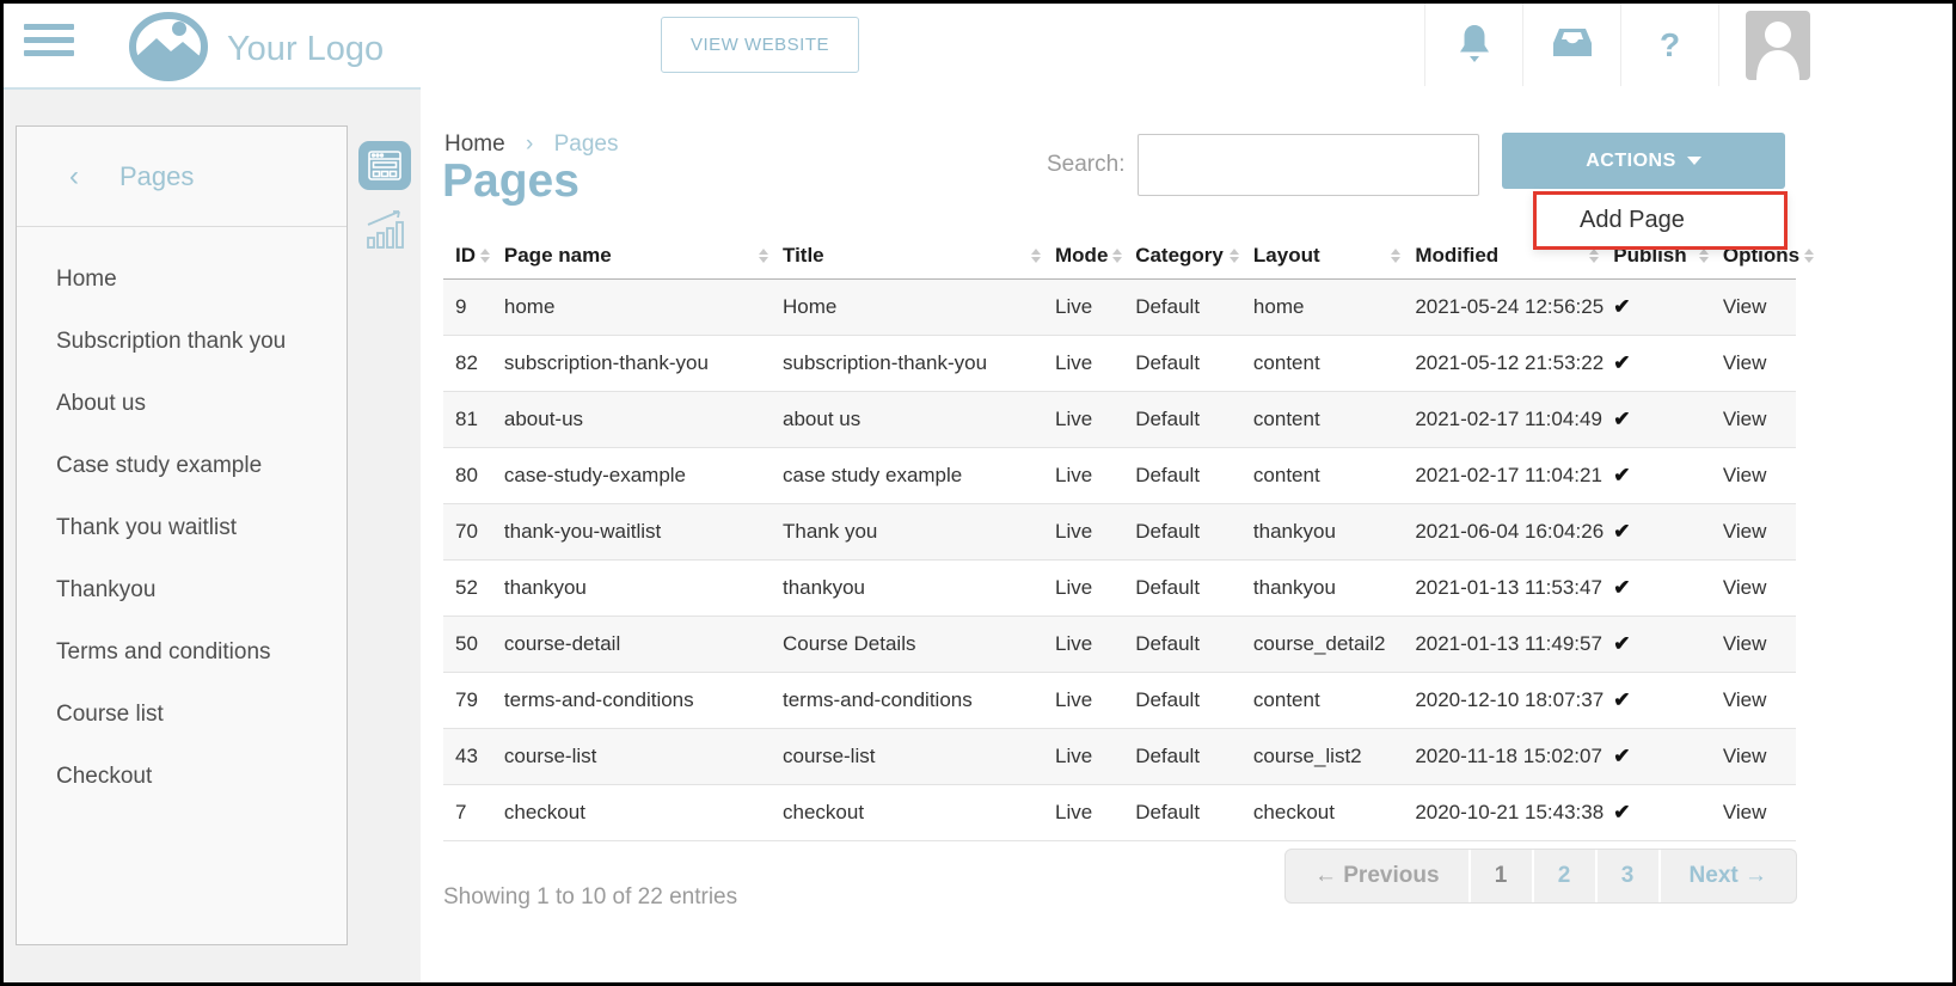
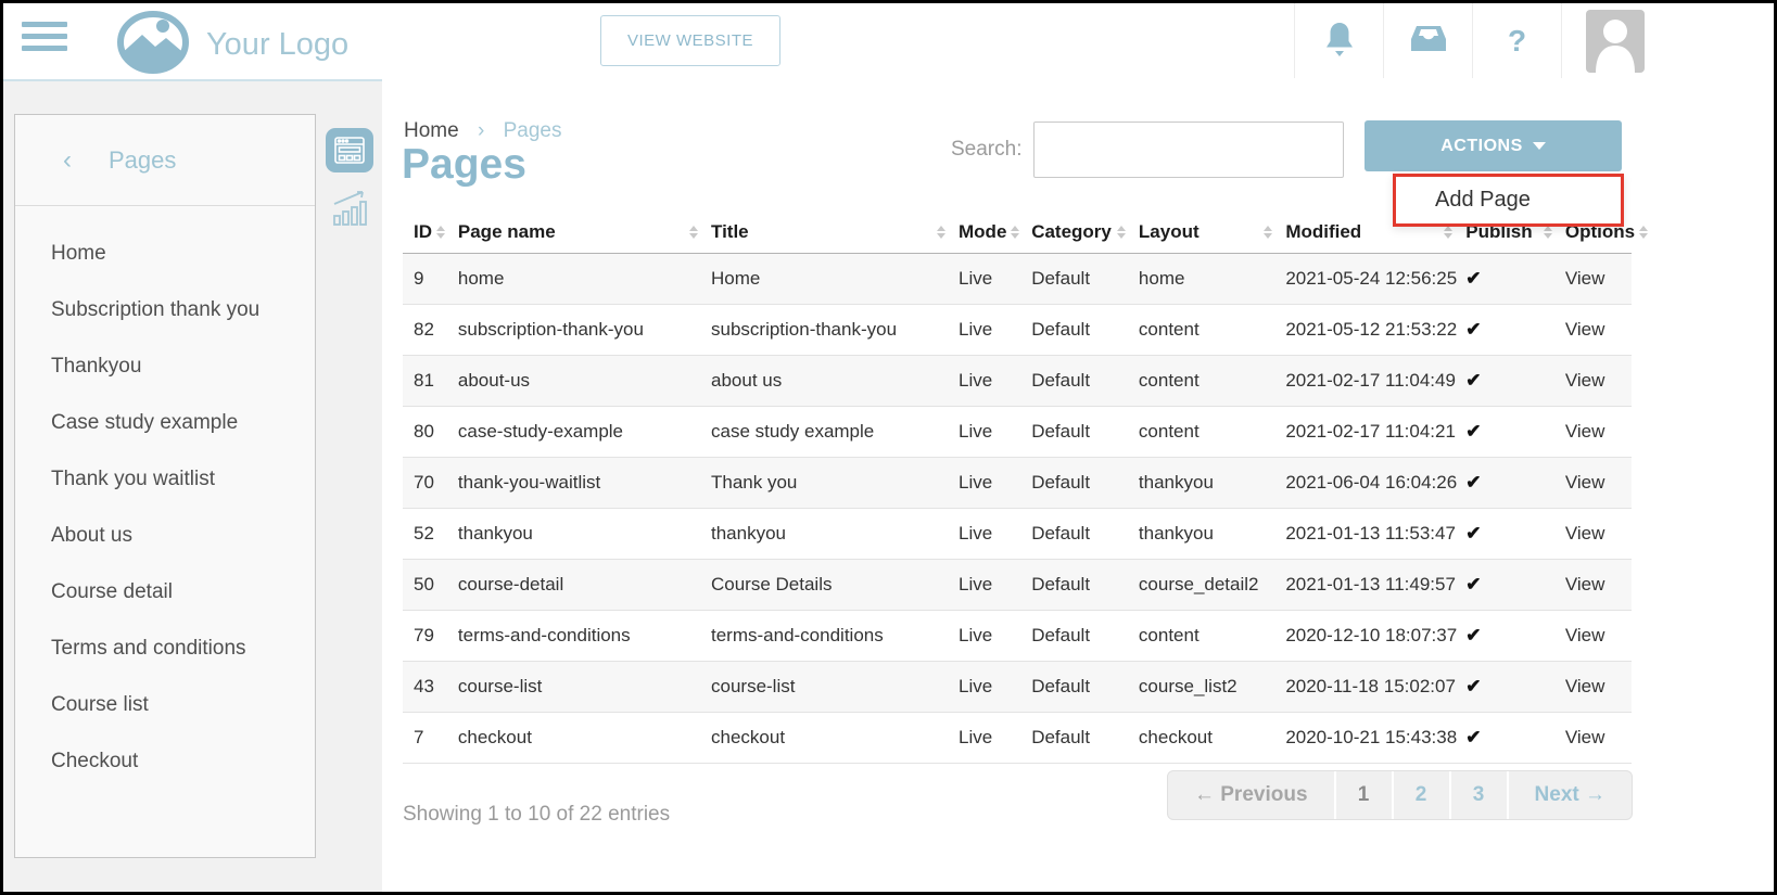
  Your Logo
  VIEW WEBSITE
  ?
  ‹
  Pages
  Home
  Subscription thank you
- About us
+ Thankyou
  Case study example
  Thank you waitlist
- Thankyou
+ About us
+ Course detail
  Terms and conditions
  Course list
  Checkout
  Home › Pages
  Pages
  Search:
  ACTIONS
  Add Page
  ID	Page name	Title	Mode	Category	Layout	Modified	Publish	Options
  9	home	Home	Live	Default	home	2021-05-24 12:56:25	✔	View
  82	subscription-thank-you	subscription-thank-you	Live	Default	content	2021-05-12 21:53:22	✔	View
  81	about-us	about us	Live	Default	content	2021-02-17 11:04:49	✔	View
  80	case-study-example	case study example	Live	Default	content	2021-02-17 11:04:21	✔	View
  70	thank-you-waitlist	Thank you	Live	Default	thankyou	2021-06-04 16:04:26	✔	View
  52	thankyou	thankyou	Live	Default	thankyou	2021-01-13 11:53:47	✔	View
  50	course-detail	Course Details	Live	Default	course_detail2	2021-01-13 11:49:57	✔	View
  79	terms-and-conditions	terms-and-conditions	Live	Default	content	2020-12-10 18:07:37	✔	View
  43	course-list	course-list	Live	Default	course_list2	2020-11-18 15:02:07	✔	View
  7	checkout	checkout	Live	Default	checkout	2020-10-21 15:43:38	✔	View
  Showing 1 to 10 of 22 entries
  ← Previous
  1
  2
  3
  Next →
